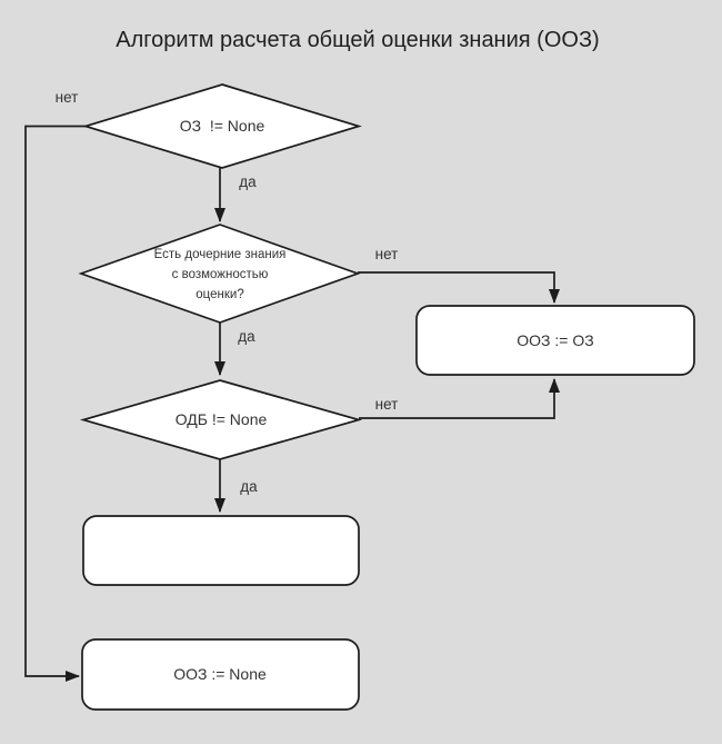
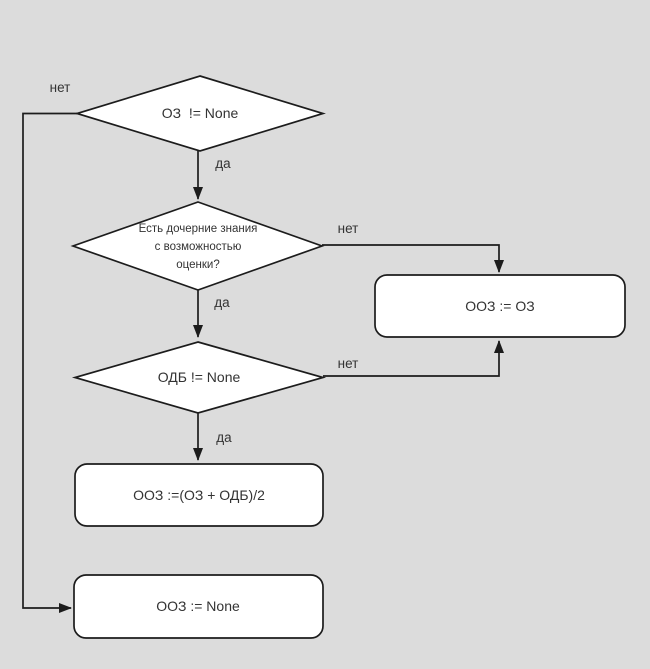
- Алгоритм расчета общей оценки знания (ООЗ)
  ОЗ != None
  Есть дочерние знания
  с возможностью
  оценки?
  ОДБ != None
  ООЗ := ОЗ
+ ООЗ :=(ОЗ + ОДБ)/2
  ООЗ := None
  нет
  да
  нет
  да
  нет
  да
